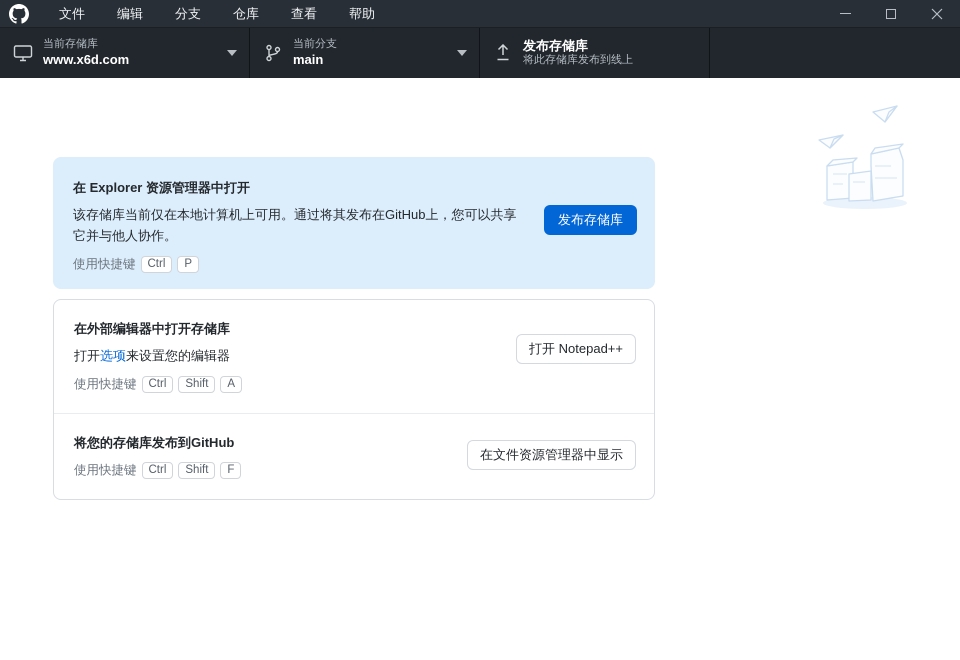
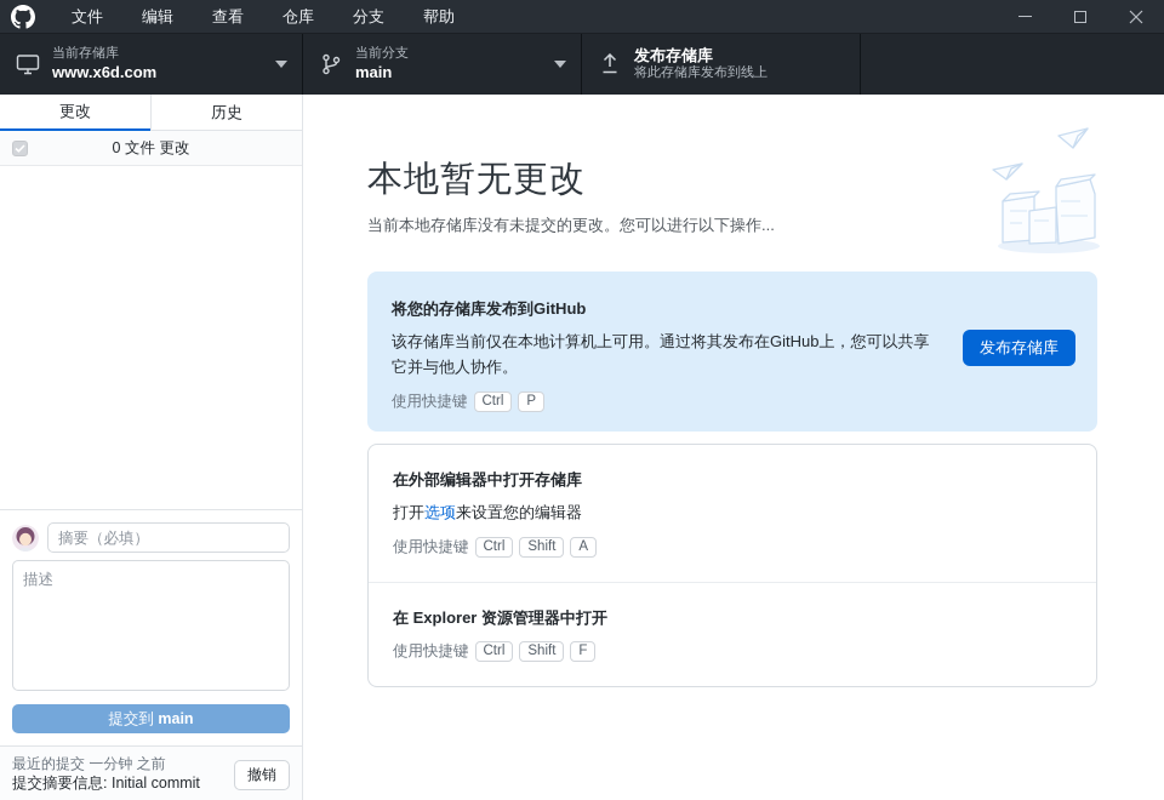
  文件
  编辑
- 分支
+ 查看
  仓库
- 查看
+ 分支
  帮助
  当前存储库
  www.x6d.com
  当前分支
  main
  发布存储库
  将此存储库发布到线上
+ 更改
+ 历史
+ 0 文件 更改
+ 摘要（必填）
+ 描述 提交到 main
+ 最近的提交 一分钟 之前
+ 提交摘要信息: Initial commit
+ 撤销
+ 本地暂无更改
+ 当前本地存储库没有未提交的更改。您可以进行以下操作...
- 在 Explorer 资源管理器中打开
+ 将您的存储库发布到GitHub
  该存储库当前仅在本地计算机上可用。通过将其发布在GitHub上，您可以共享它并与他人协作。
  使用快捷键
  Ctrl
  P
  发布存储库
  在外部编辑器中打开存储库
  打开选项来设置您的编辑器
  使用快捷键
  Ctrl
  Shift
  A
- 打开 Notepad++
- 将您的存储库发布到GitHub
+ 在 Explorer 资源管理器中打开
  使用快捷键
  Ctrl
  Shift
  F
- 在文件资源管理器中显示
